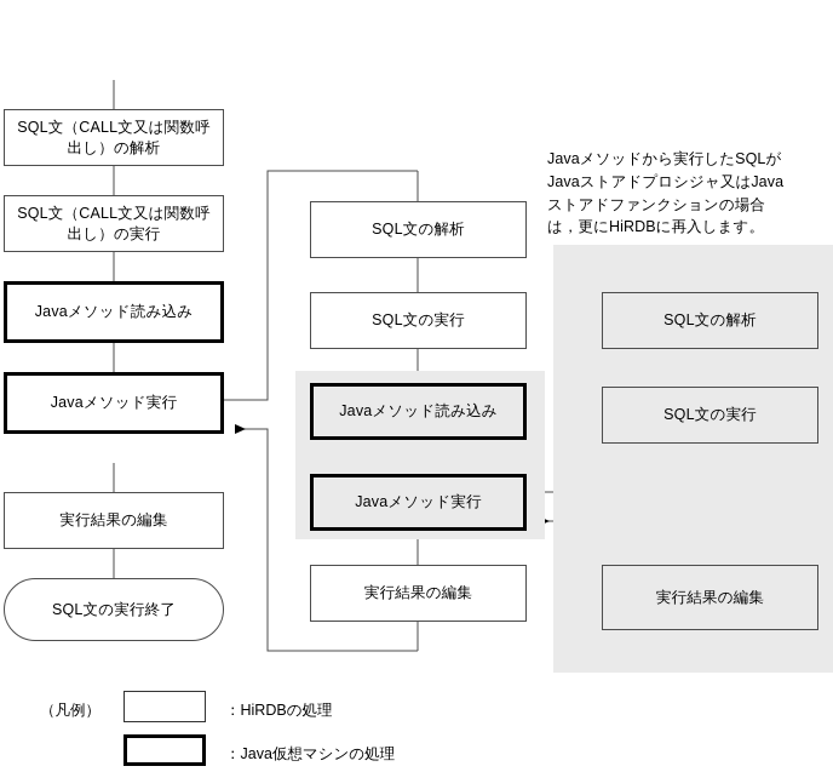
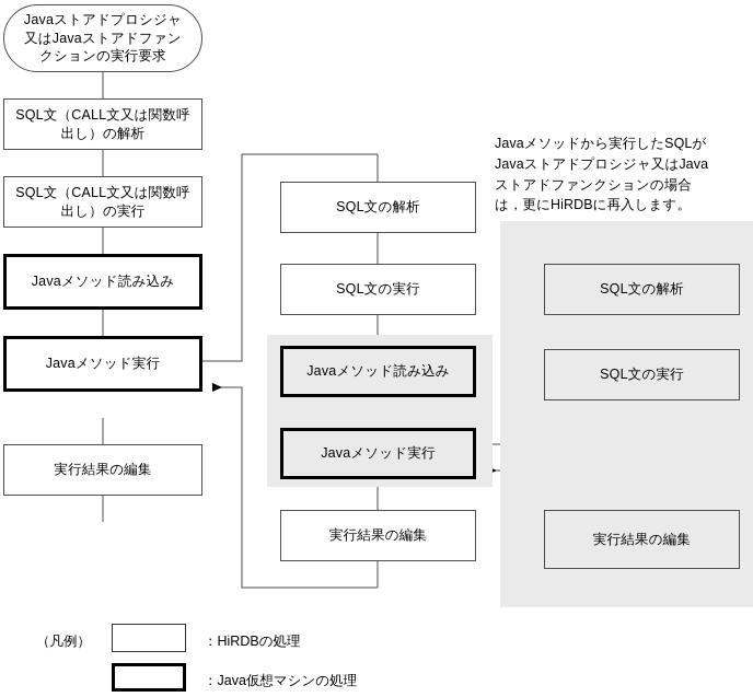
+ Javaストアドプロシジャ
+ 又はJavaストアドファン
+ クションの実行要求
  SQL文（CALL文又は関数呼
  出し）の解析
  SQL文（CALL文又は関数呼
  出し）の実行
  Javaメソッド読み込み
  Javaメソッド実行
  実行結果の編集
- SQL文の実行終了
  SQL文の解析
  SQL文の実行
  Javaメソッド読み込み
  Javaメソッド実行
  実行結果の編集
  Javaメソッドから実行したSQLが
  Javaストアドプロシジャ又はJava
  ストアドファンクションの場合
  は，更にHiRDBに再入します。
  SQL文の解析
  SQL文の実行
  実行結果の編集
  （凡例）
  ：HiRDBの処理
  ：Java仮想マシンの処理
